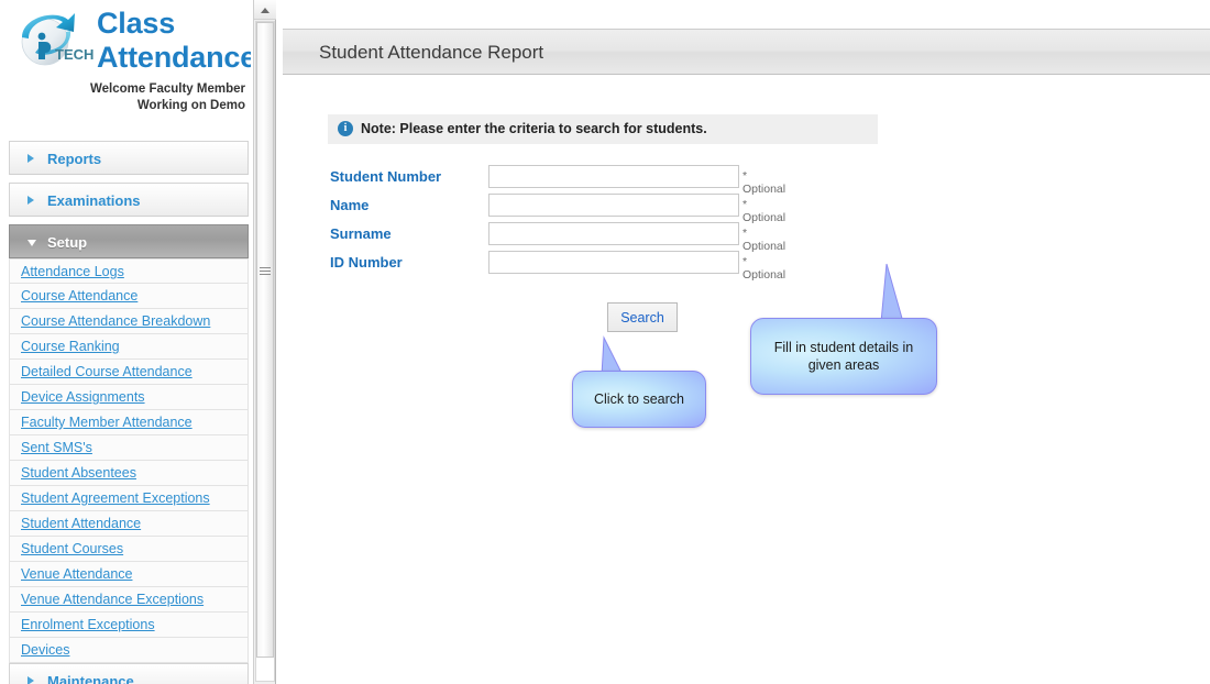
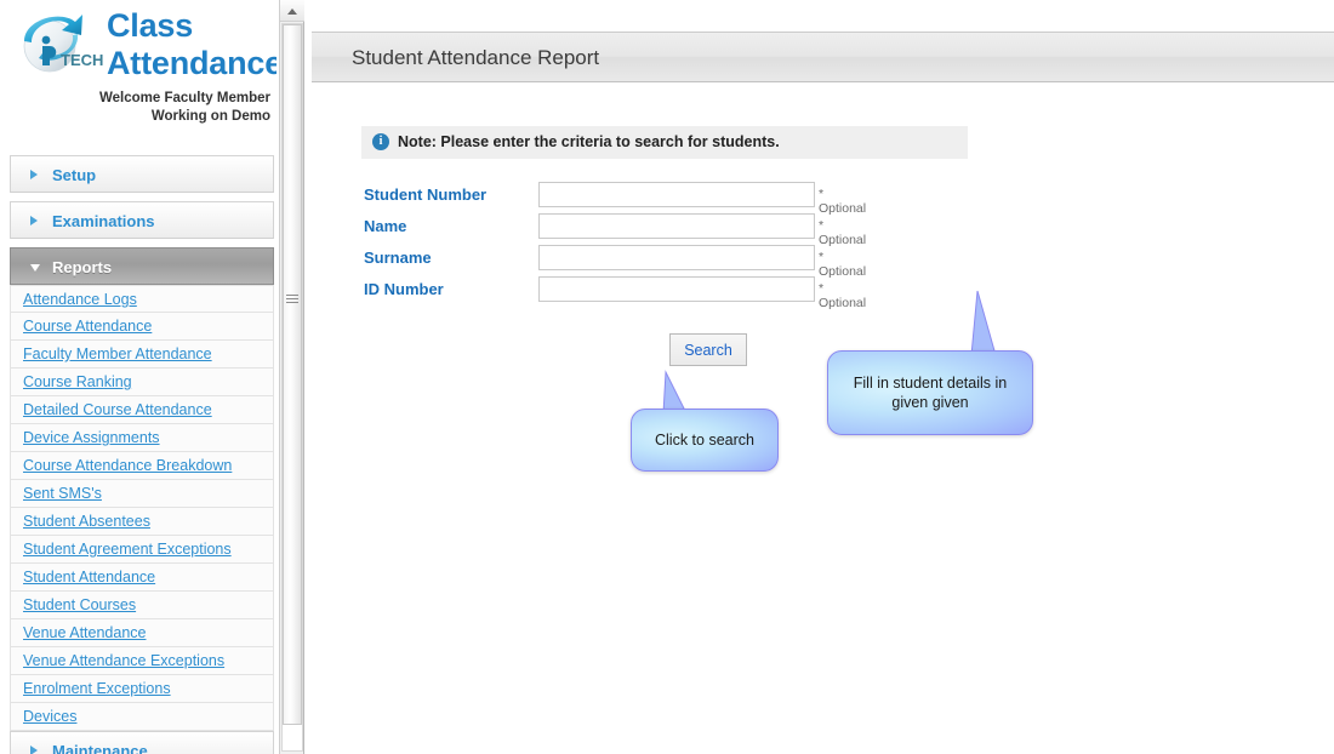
  TECH
  Class
  Attendance
  Welcome Faculty Member
  Working on Demo
- Reports
+ Setup
  Examinations
- Setup
+ Reports
  Attendance Logs
  Course Attendance
- Course Attendance Breakdown
+ Faculty Member Attendance
  Course Ranking
  Detailed Course Attendance
  Device Assignments
- Faculty Member Attendance
+ Course Attendance Breakdown
  Sent SMS's
  Student Absentees
  Student Agreement Exceptions
  Student Attendance
  Student Courses
  Venue Attendance
  Venue Attendance Exceptions
  Enrolment Exceptions
  Devices
  Maintenance
  Student Attendance Report
  i
  Note: Please enter the criteria to search for students.
  Student Number
  * Optional
  Name
  * Optional
  Surname
  * Optional
  ID Number
  * Optional
  Search
  Click to search
- Fill in student details in given areas
+ Fill in student details in given given
